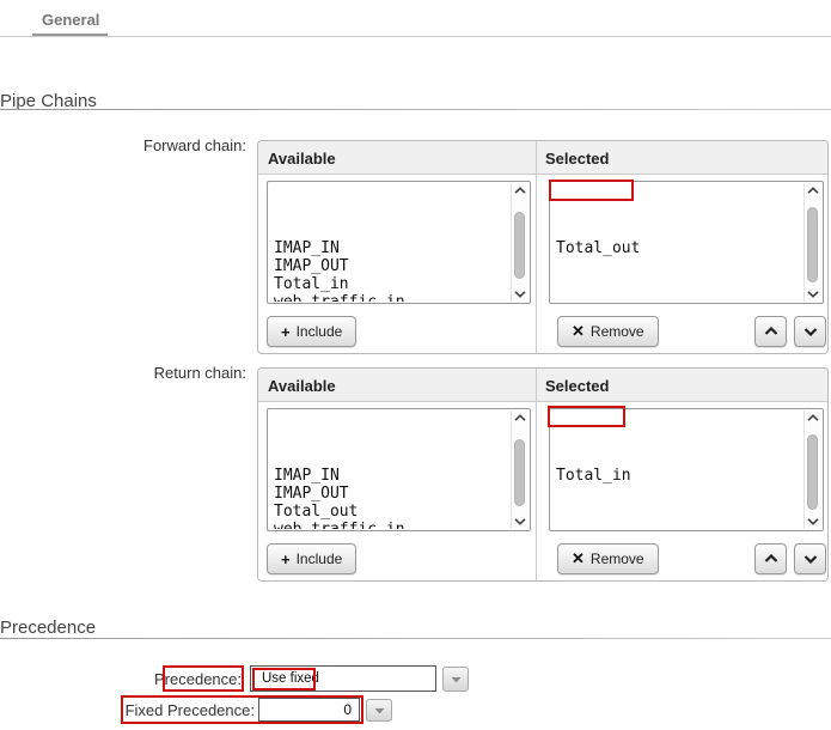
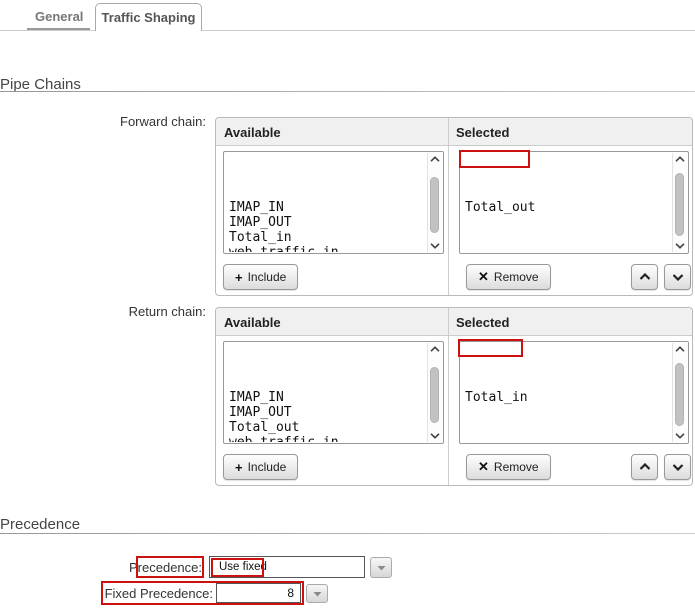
  General
+ Traffic Shaping
  Pipe Chains
  Forward chain:
  Available
  Selected
  IMAP_IN
  IMAP_OUT
  Total_in
  Total_out
  +
  Include
  ✕
  Remove
  Return chain:
  Available
  Selected
  IMAP_IN
  IMAP_OUT
  Total_out
  Total_in
  +
  Include
  ✕
  Remove
  Precedence
  Precedence:
  Use fixed
  Fixed Precedence:
- 0
+ 8
